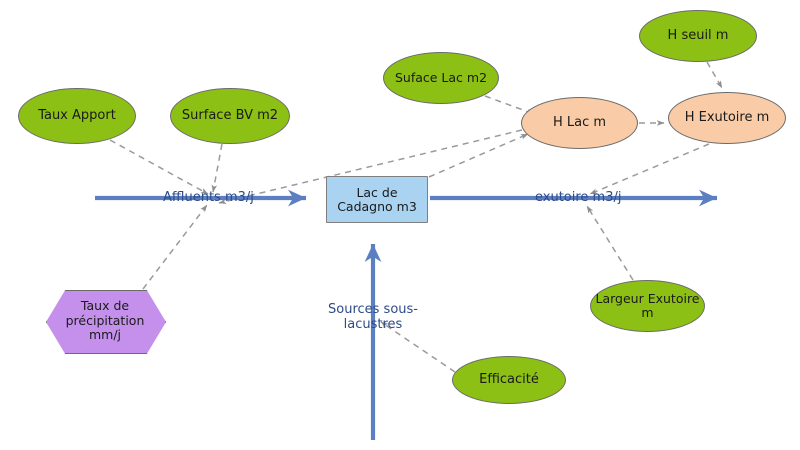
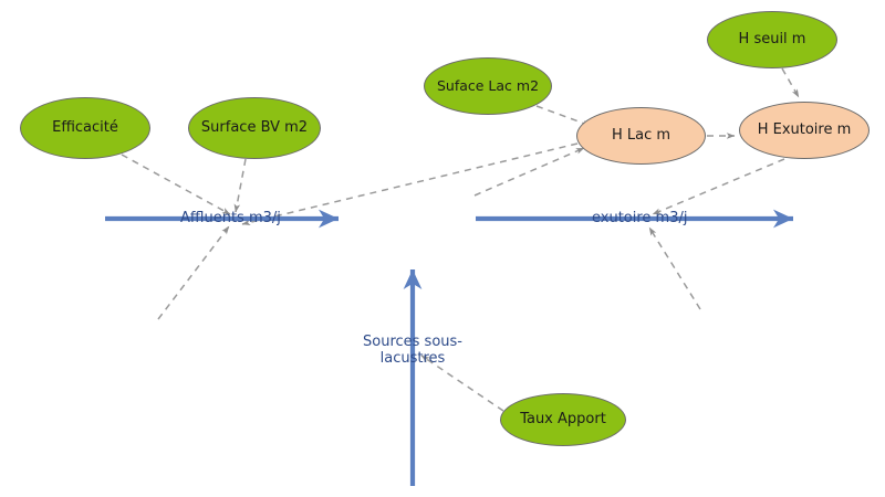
- Taux Apport
+ Efficacité
  Surface BV m2
  Suface Lac m2
  H seuil m
  H Lac m
  H Exutoire m
- Lac de
- Cadagno m3
- Taux de
- précipitation
- mm/j
- Efficacité
+ Taux Apport
- Largeur Exutoire
- m
  Affluents m3/j
  exutoire m3/j
  Sources sous-
  lacustres
